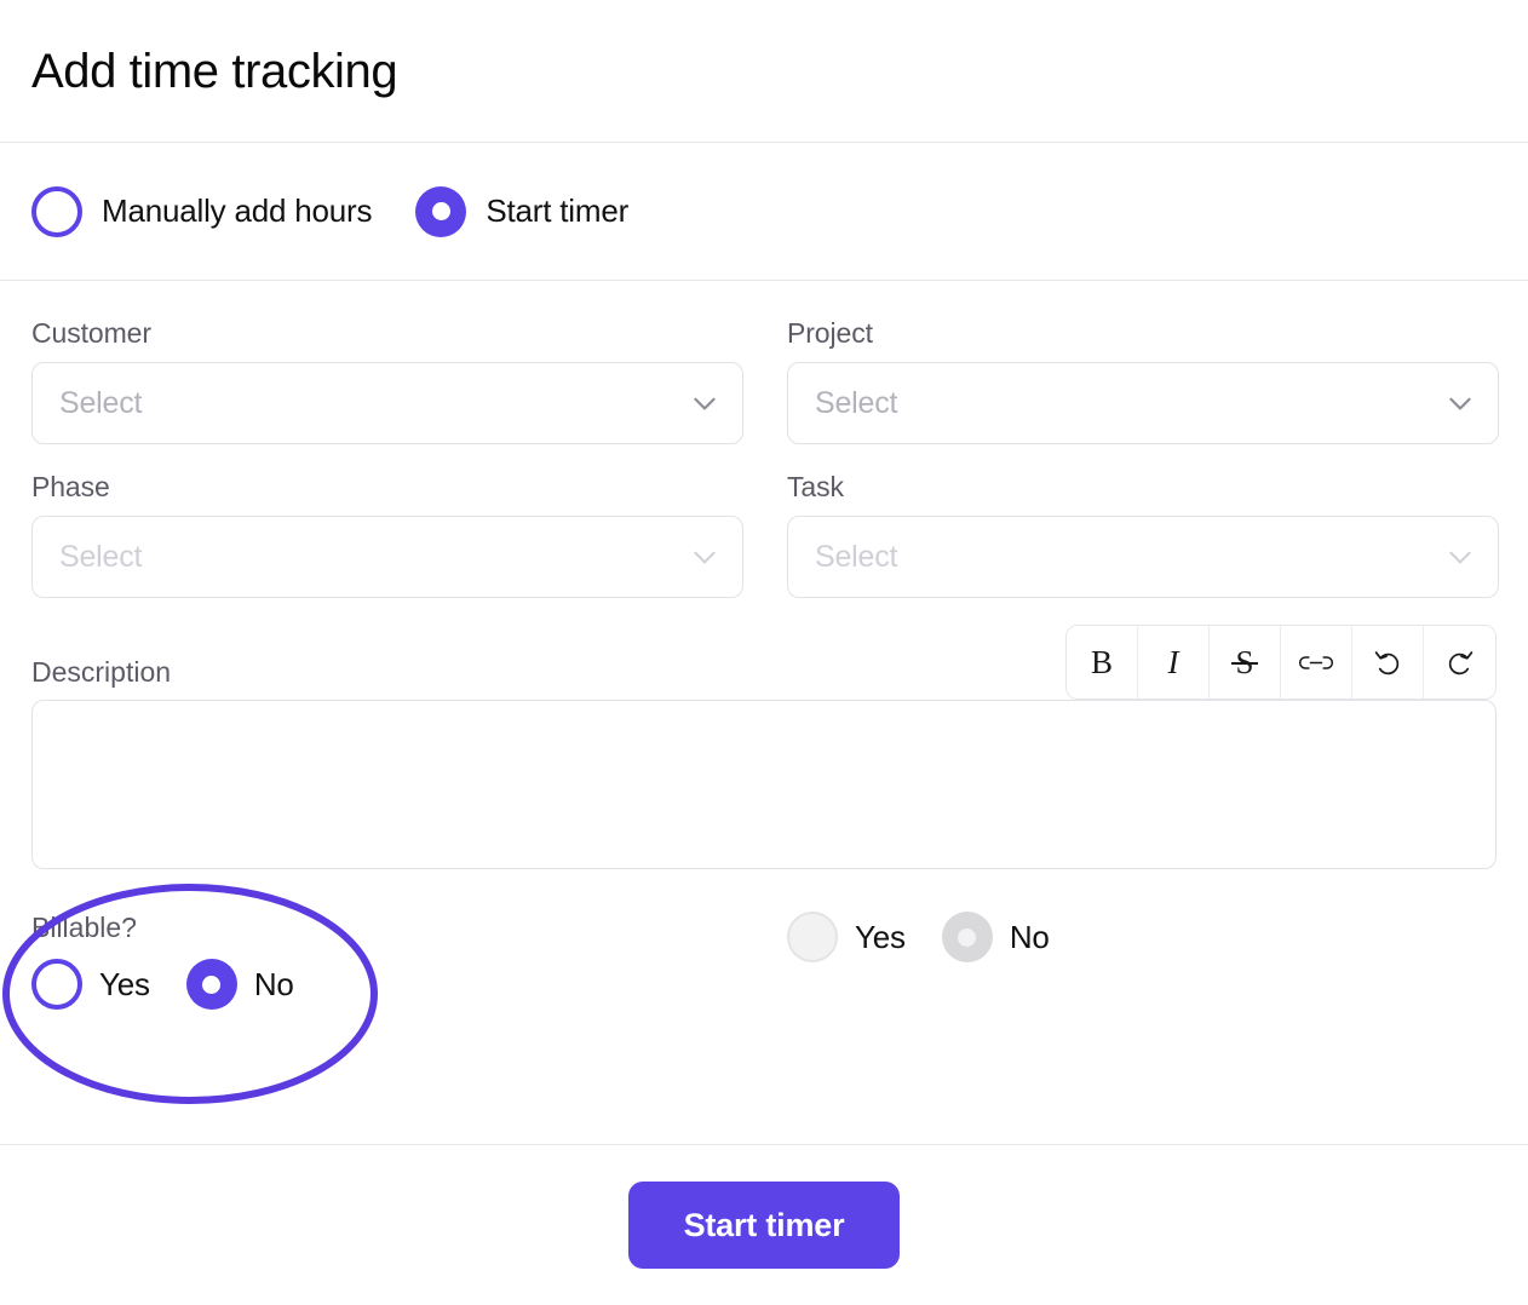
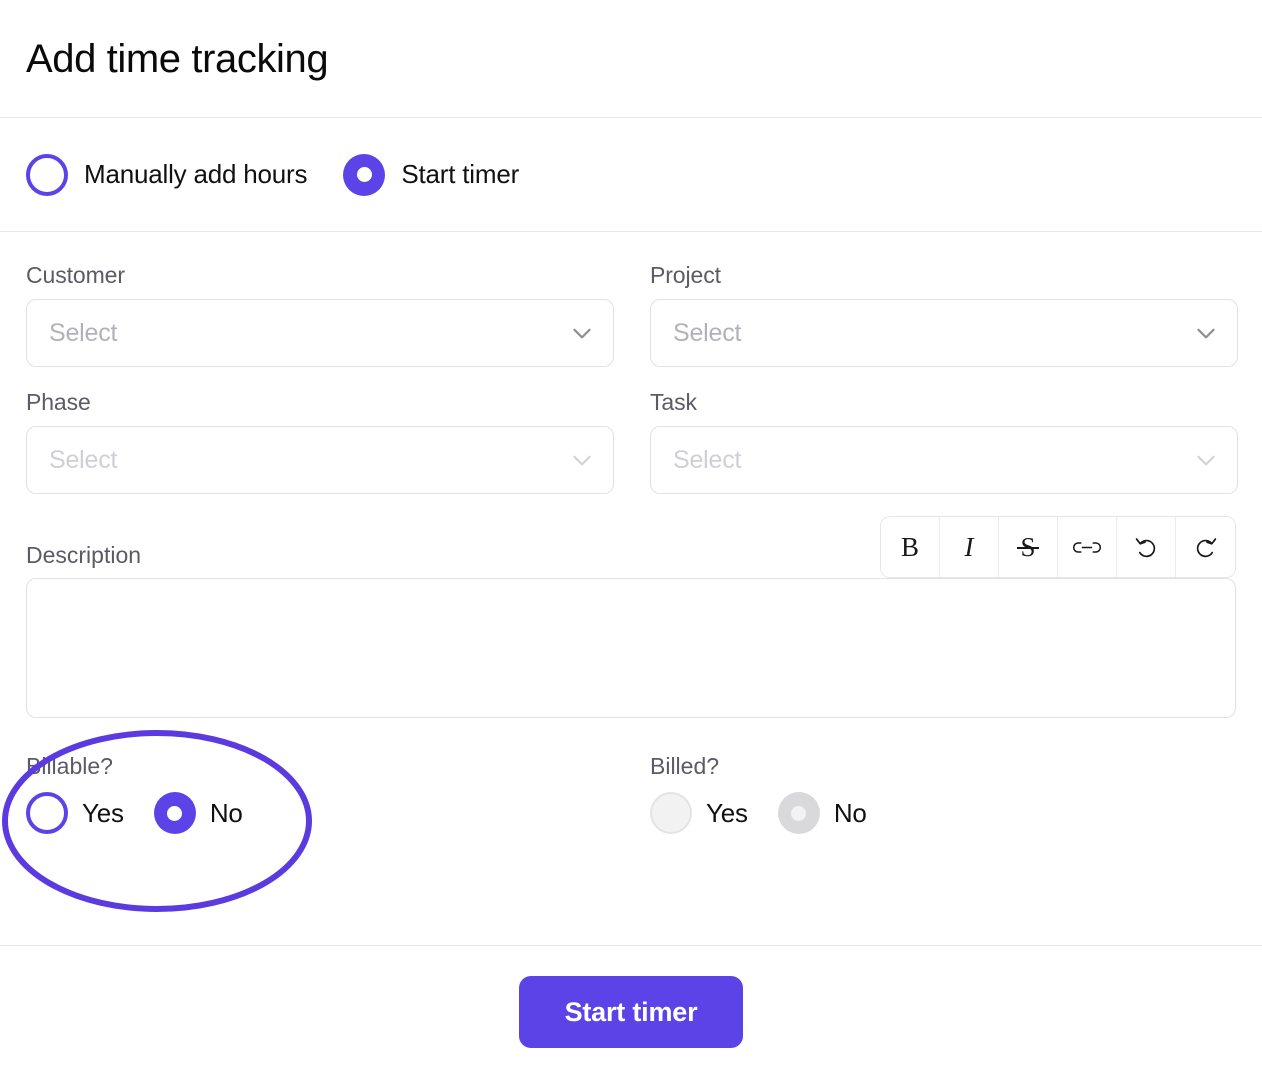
  Add time tracking
  Manually add hours
  Start timer
  Customer
  Select
  Project
  Select
  Phase
  Select
  Task
  Select
  B
  I
  Description
  illable?
  Yes
  No
+ Billed?
  Yes
  No
  Start timer
